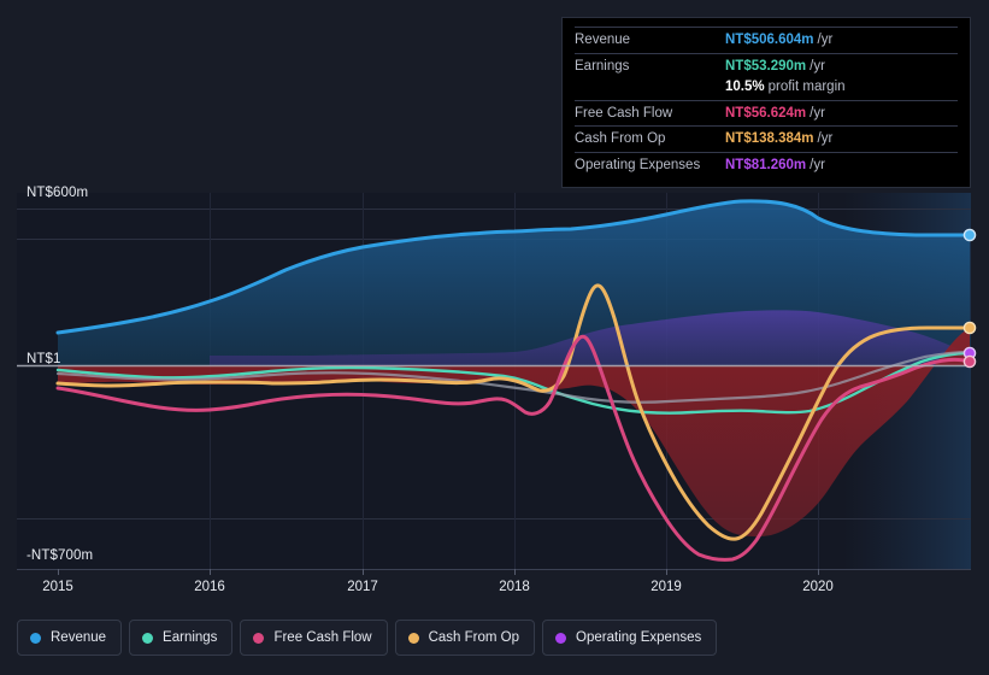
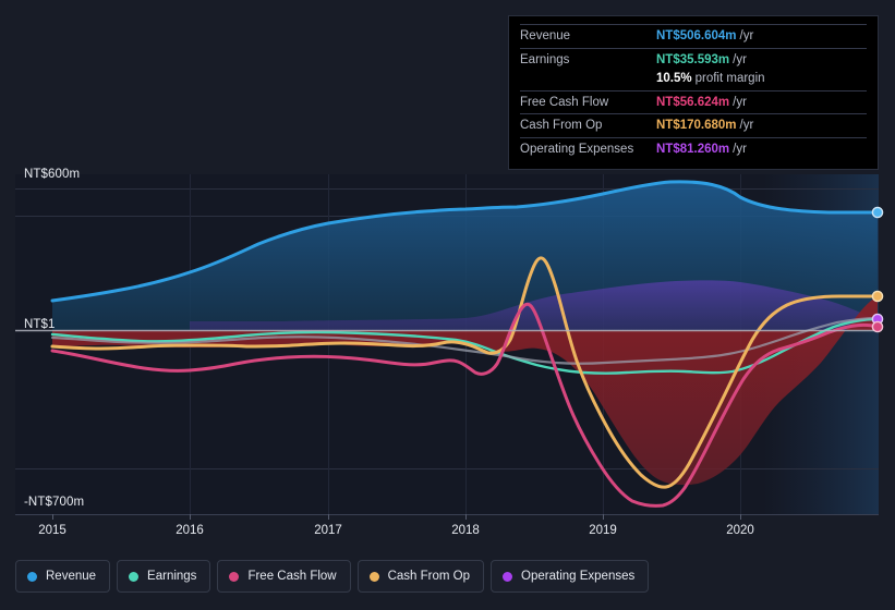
  NT$600m
  NT$1
  -NT$700m
  2015
  2016
  2017
  2018
  2019
  2020
  Revenue
  NT$506.604m
  /yr
  Earnings
- NT$53.290m
+ NT$35.593m
  /yr
  10.5%
  profit margin
  Free Cash Flow
  NT$56.624m
  /yr
  Cash From Op
- NT$138.384m
+ NT$170.680m
  /yr
  Operating Expenses
  NT$81.260m
  /yr
  Revenue
  Earnings
  Free Cash Flow
  Cash From Op
  Operating Expenses
